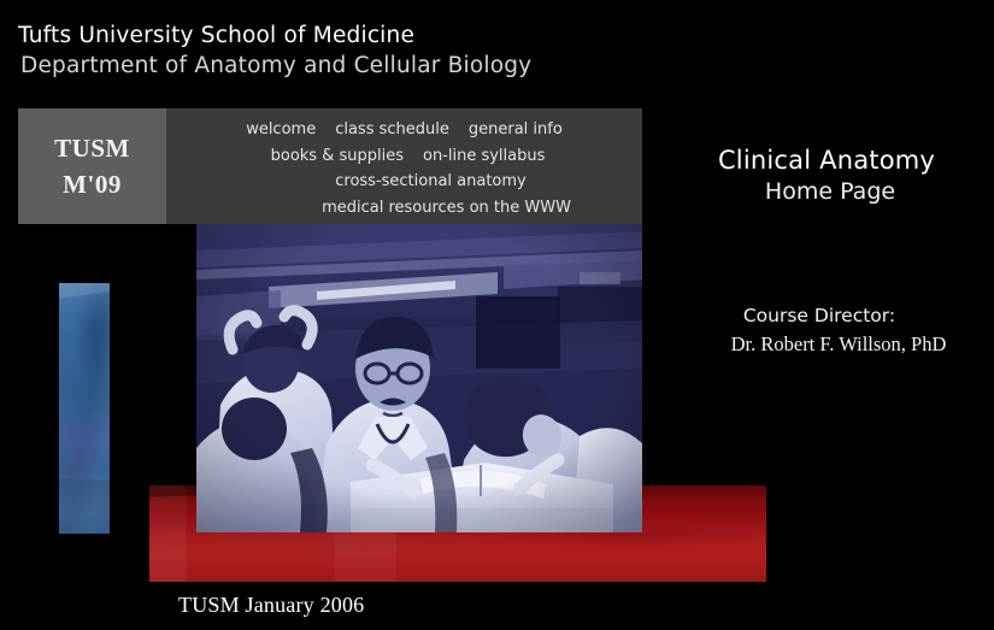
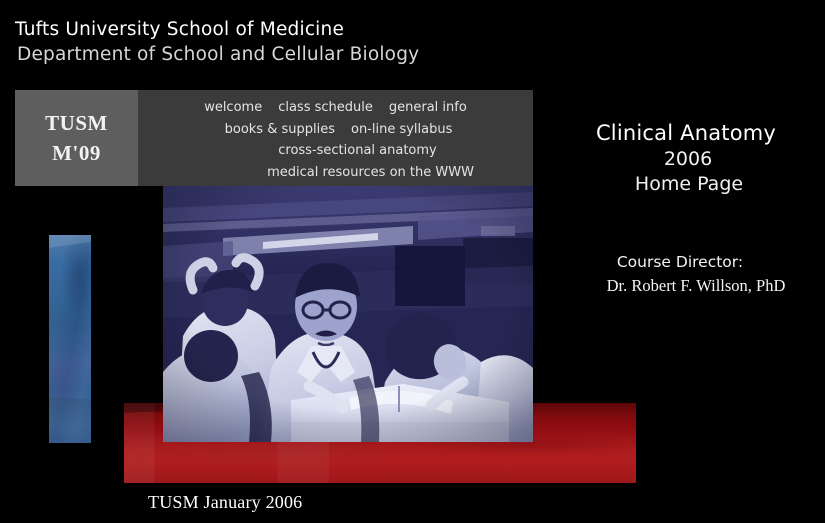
  Tufts University School of Medicine
- Department of Anatomy and Cellular Biology
+ Department of School and Cellular Biology
  TUSM
  M'09
  welcome
  class schedule
  general info
  books & supplies
  on-line syllabus
  cross-sectional anatomy
  medical resources on the WWW
  Clinical Anatomy
+ 2006
  Home Page
  Course Director:
  Dr. Robert F. Willson, PhD
  TUSM January 2006
